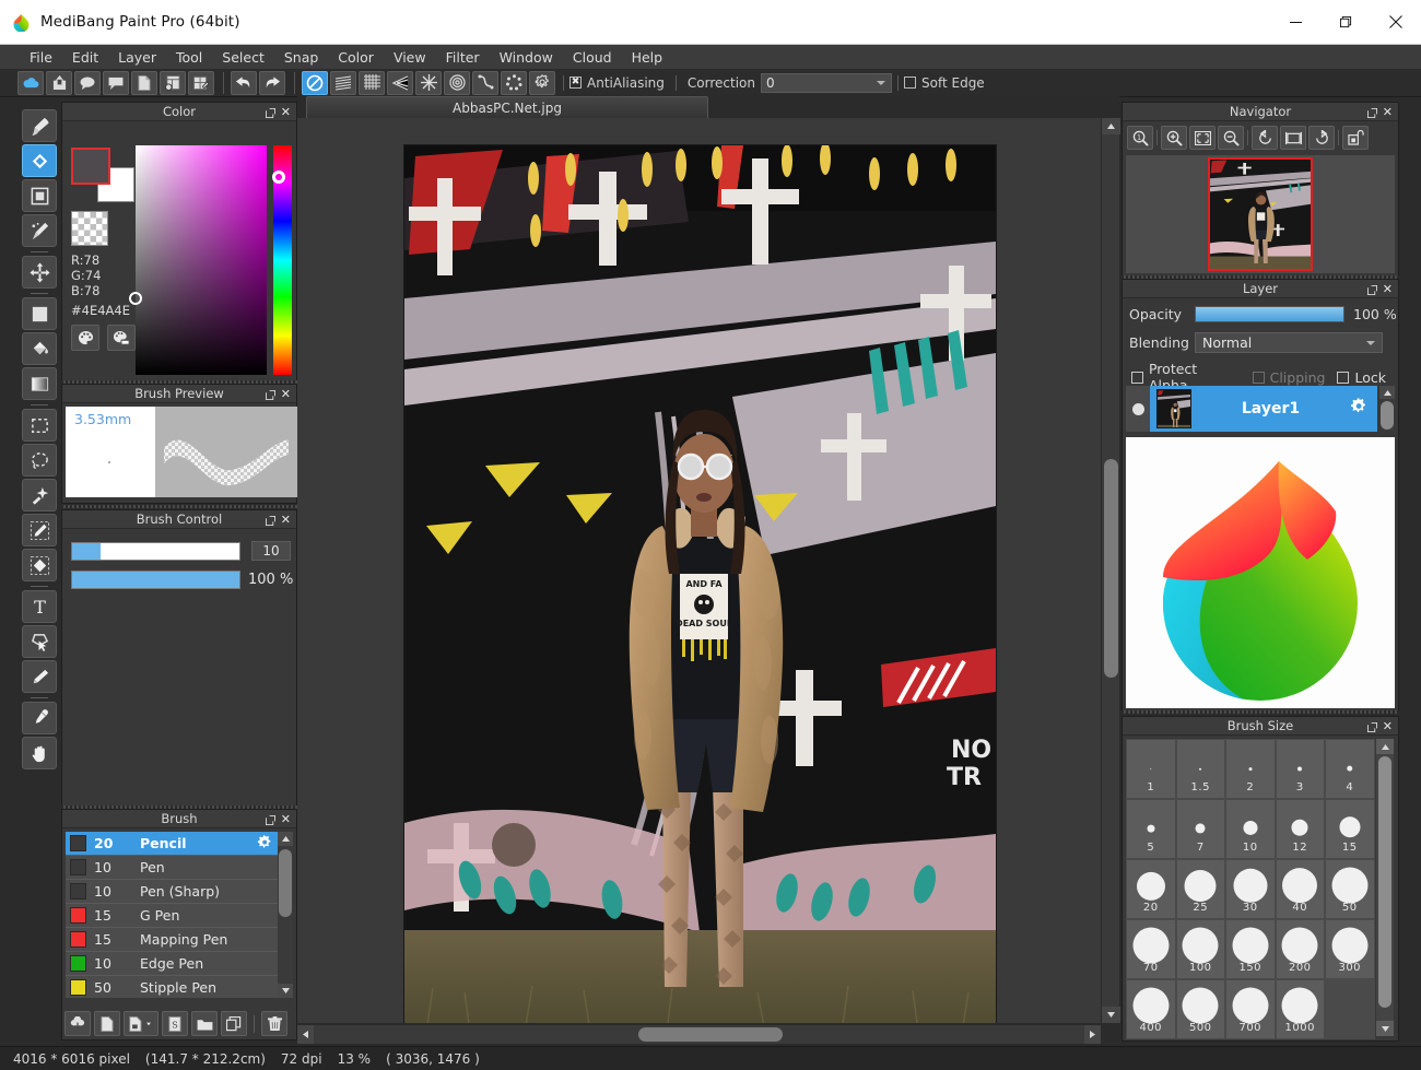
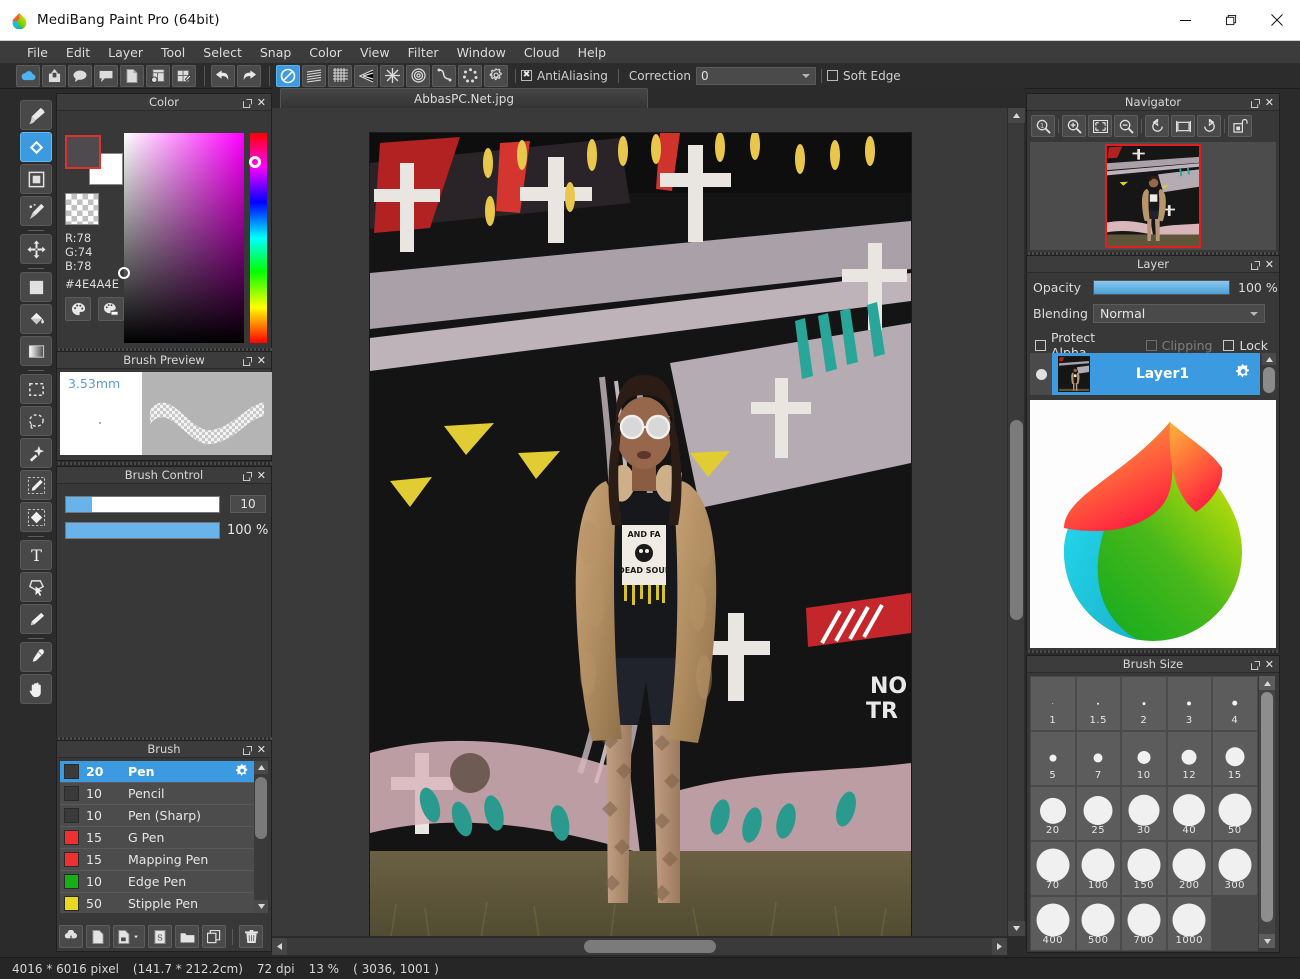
  MediBang Paint Pro (64bit)
  File
  Edit
  Layer
  Tool
  Select
  Snap
  Color
  View
  Filter
  Window
  Cloud
  Help
  ✖
  AntiAliasing
  Correction
  0
  Soft Edge
  T
  Color
  ✕
  R:78
  G:74
  B:78
  #4E4A4E
  Brush Preview
  ✕
  3.53mm
  Brush Control
  ✕
  10
  100 %
  Brush
  ✕
  20
- Pencil
+ Pen
  10
- Pen
+ Pencil
  10
  Pen (Sharp)
  15
  G Pen
  15
  Mapping Pen
  10
  Edge Pen
  50
  Stipple Pen
  S
  AbbasPC.Net.jpg
  NO
  TR
  AND FA
  DEAD SOUL
  Navigator
  ✕
  1
  Layer
  ✕
  Opacity
  100 %
  Blending
  Normal
  Clipping
  Lock
  Layer1
  Brush Size
  ✕
  1
  1.5
  2
  3
  4
  5
  7
  10
  12
  15
  20
  25
  30
  40
  50
  70
  100
  150
  200
  300
  400
  500
  700
  1000
  4016 * 6016 pixel
  (141.7 * 212.2cm)
  72 dpi
  13 %
- ( 3036, 1476 )
+ ( 3036, 1001 )
